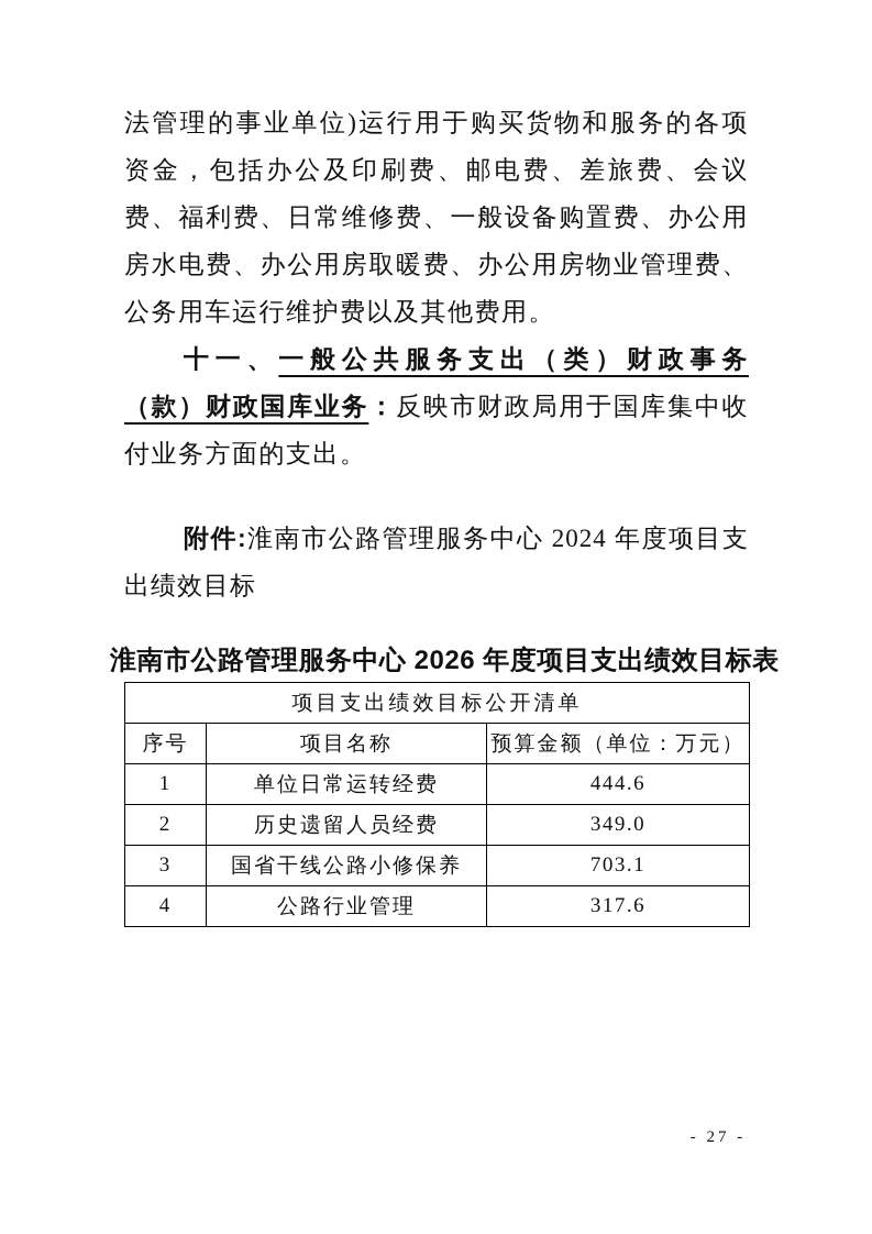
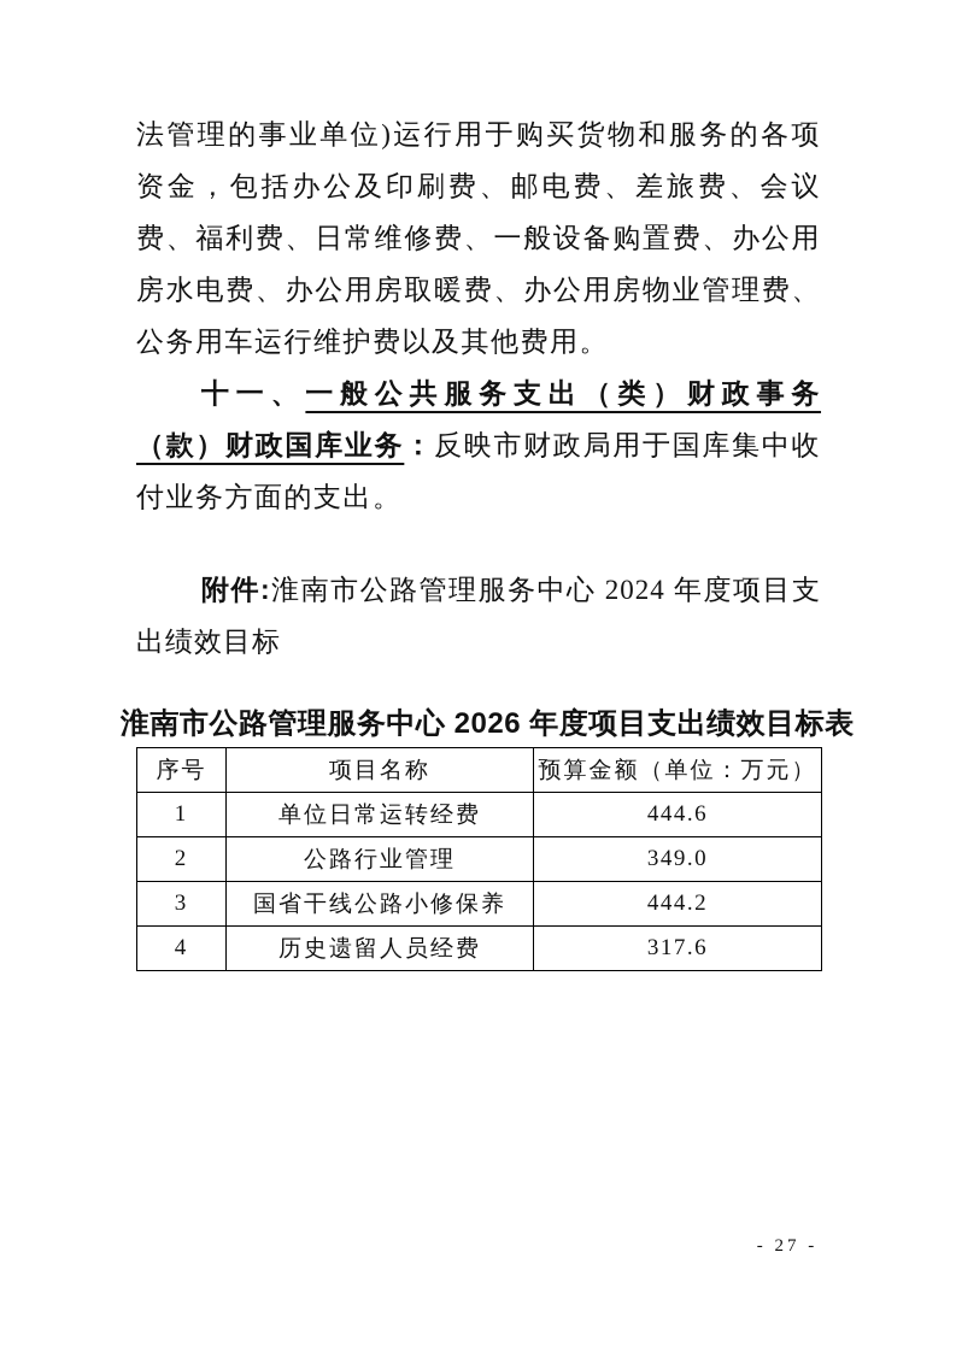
  法管理的事业单位)运行用于购买货物和服务的各项资金，包括办公及印刷费、邮电费、差旅费、会议费、福利费、日常维修费、一般设备购置费、办公用房水电费、办公用房取暖费、办公用房物业管理费、公务用车运行维护费以及其他费用。
  十一、一般公共服务支出（类）财政事务（款）财政国库业务：反映市财政局用于国库集中收付业务方面的支出。
  附件:淮南市公路管理服务中心 2024 年度项目支出绩效目标
  淮南市公路管理服务中心 2026 年度项目支出绩效目标表
- 项目支出绩效目标公开清单
  序号	项目名称	预算金额（单位：万元）
  1	单位日常运转经费	444.6
- 2	历史遗留人员经费	349.0
+ 2	公路行业管理	349.0
- 3	国省干线公路小修保养	703.1
+ 3	国省干线公路小修保养	444.2
- 4	公路行业管理	317.6
+ 4	历史遗留人员经费	317.6
  - 27 -
